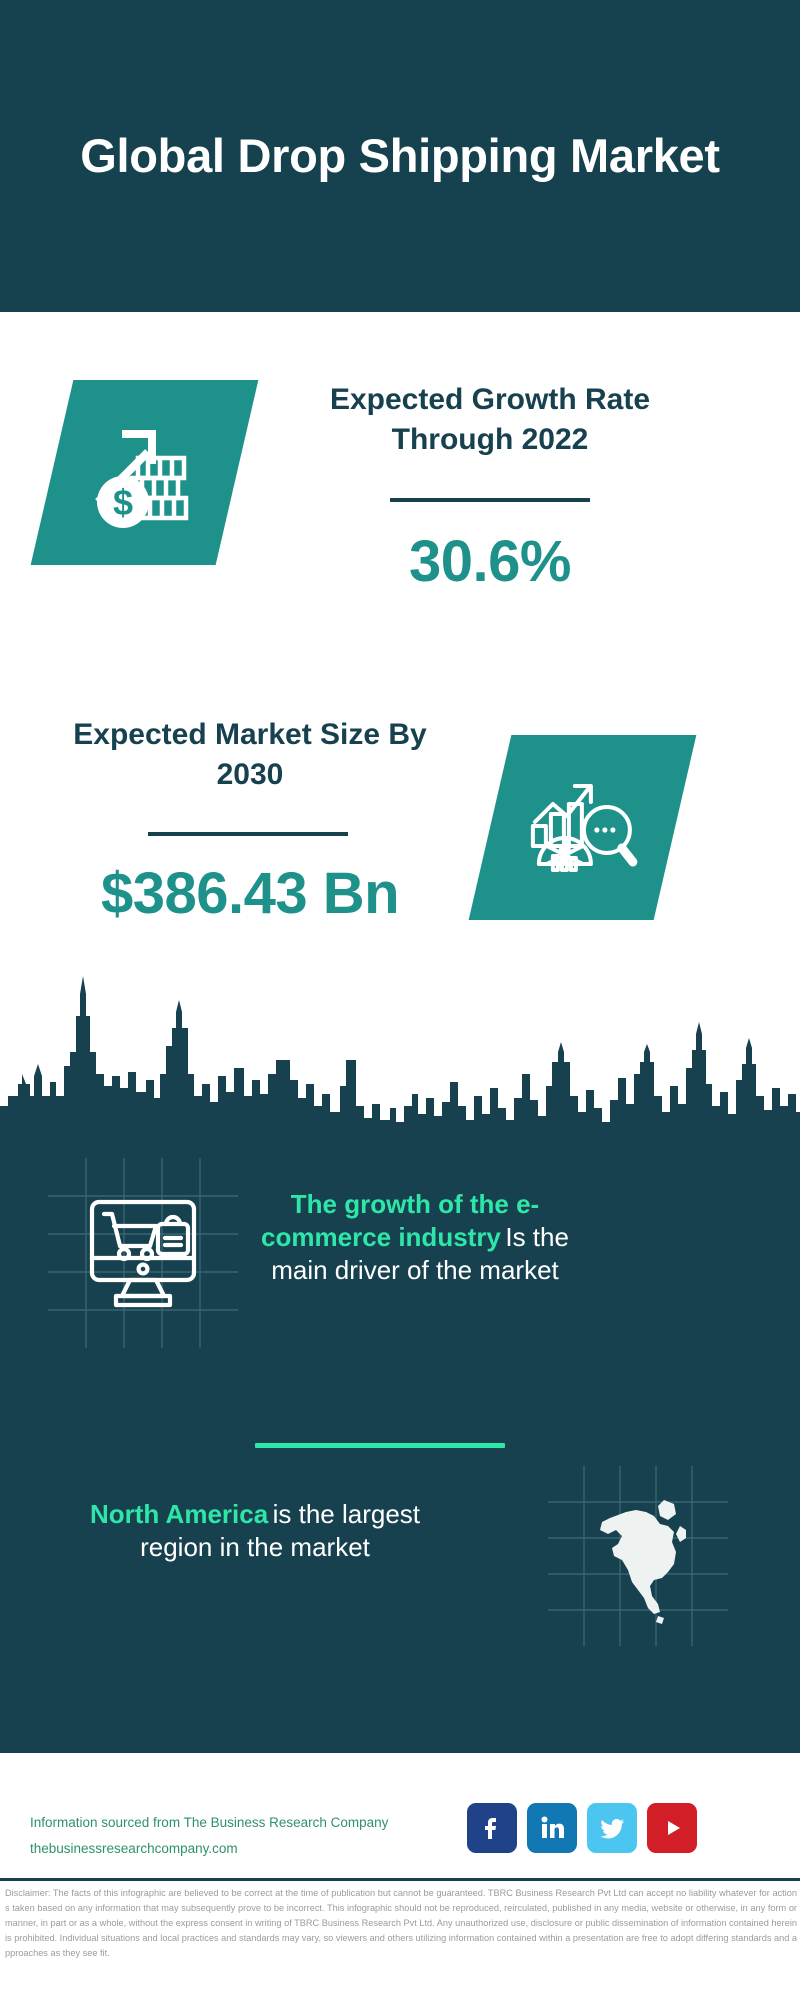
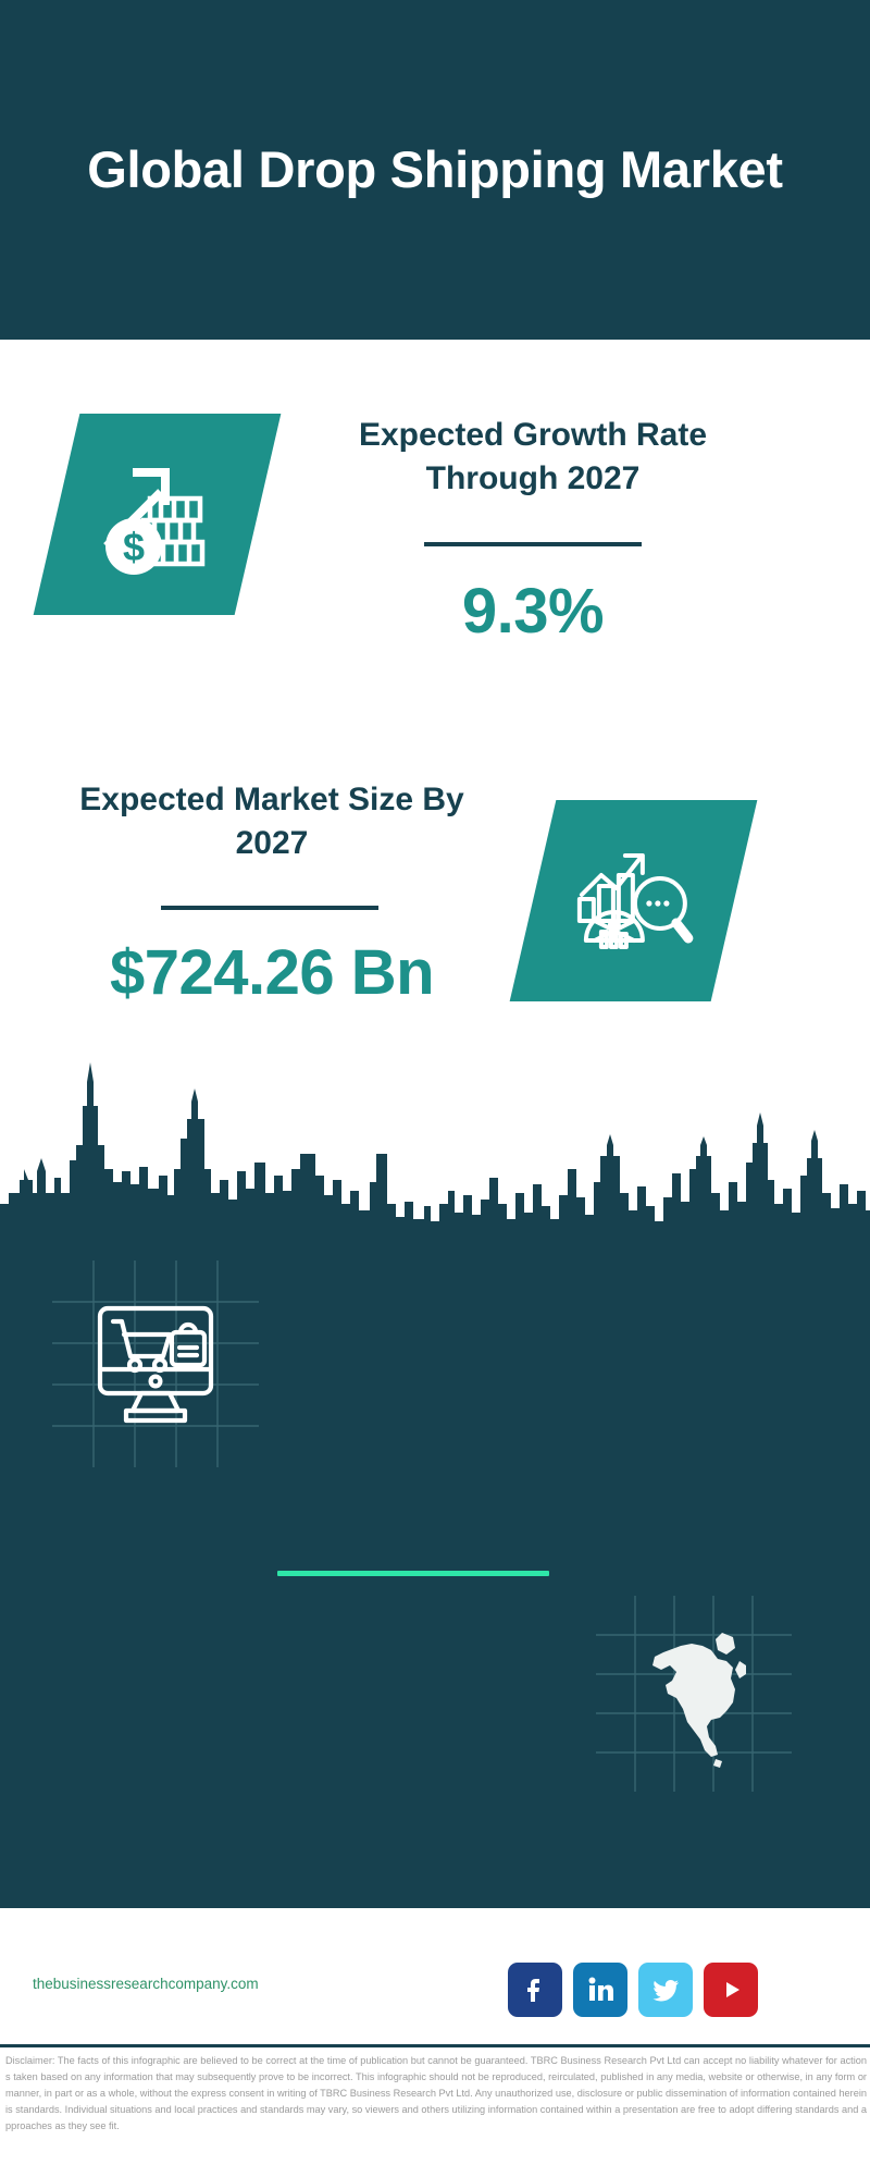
  Global Drop Shipping Market
- Expected Growth Rate Through 2022
+ Expected Growth Rate Through 2027
- 30.6%
+ 9.3%
- Expected Market Size By 2030
+ Expected Market Size By 2027
- $386.43 Bn
+ $724.26 Bn
- The growth of the e-commerce industry Is the main driver of the market
- North America is the largest region in the market
- Information sourced from The Business Research Company
  thebusinessresearchcompany.com
- Disclaimer: The facts of this infographic are believed to be correct at the time of publication but cannot be guaranteed. TBRC Business Research Pvt Ltd can accept no liability whatever for actions taken based on any information that may subsequently prove to be incorrect. This infographic should not be reproduced, reirculated, published in any media, website or otherwise, in any form or manner, in part or as a whole, without the express consent in writing of TBRC Business Research Pvt Ltd. Any unauthorized use, disclosure or public dissemination of information contained herein is prohibited. Individual situations and local practices and standards may vary, so viewers and others utilizing information contained within a presentation are free to adopt differing standards and approaches as they see fit.
+ Disclaimer: The facts of this infographic are believed to be correct at the time of publication but cannot be guaranteed. TBRC Business Research Pvt Ltd can accept no liability whatever for actions taken based on any information that may subsequently prove to be incorrect. This infographic should not be reproduced, reirculated, published in any media, website or otherwise, in any form or manner, in part or as a whole, without the express consent in writing of TBRC Business Research Pvt Ltd. Any unauthorized use, disclosure or public dissemination of information contained herein is standards. Individual situations and local practices and standards may vary, so viewers and others utilizing information contained within a presentation are free to adopt differing standards and approaches as they see fit.
